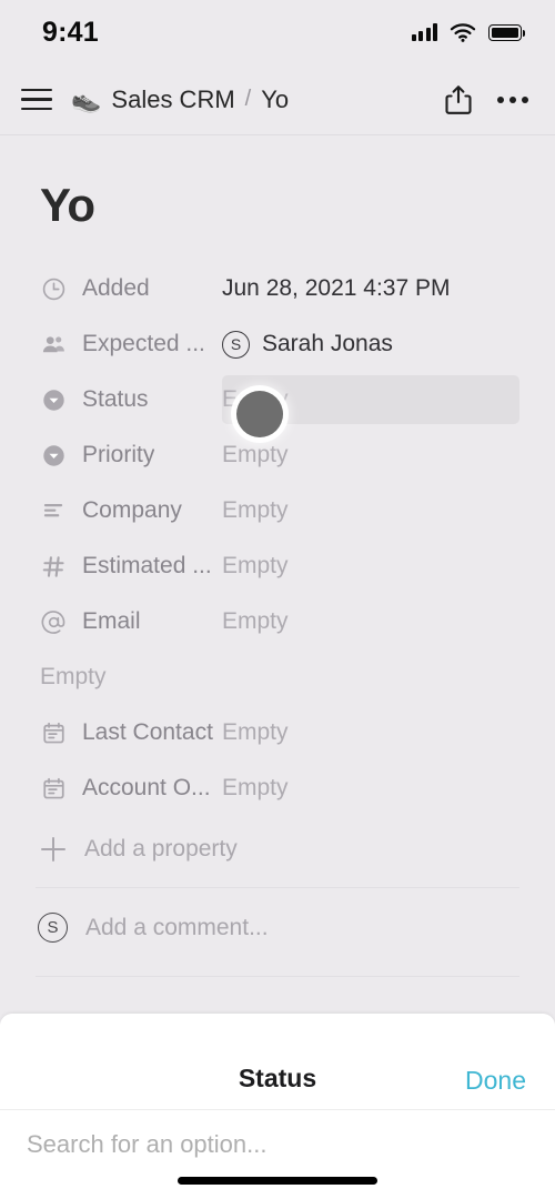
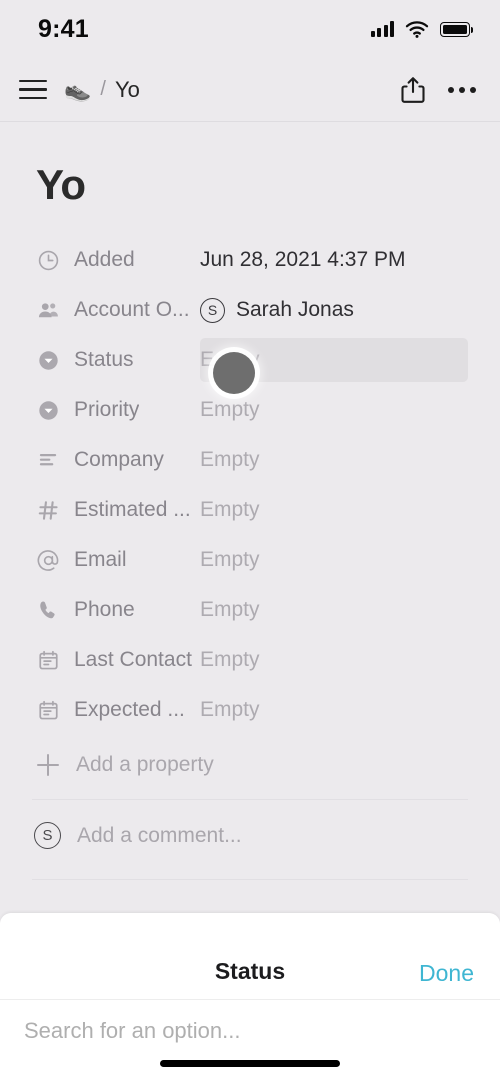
  9:41
  👟
- Sales CRM
  /
  Yo
  Yo
  Added
  Jun 28, 2021 4:37 PM
- Expected ...
+ Account O...
  S
  Sarah Jonas
  Status
  Priority
  Empty
  Company
  Empty
  Estimated ...
  Empty
  Email
  Empty
+ Phone
  Empty
  Last Contact
  Empty
- Account O...
+ Expected ...
  Empty
  Add a property
  S
  Add a comment...
  Status
  Done
  Search for an option...
